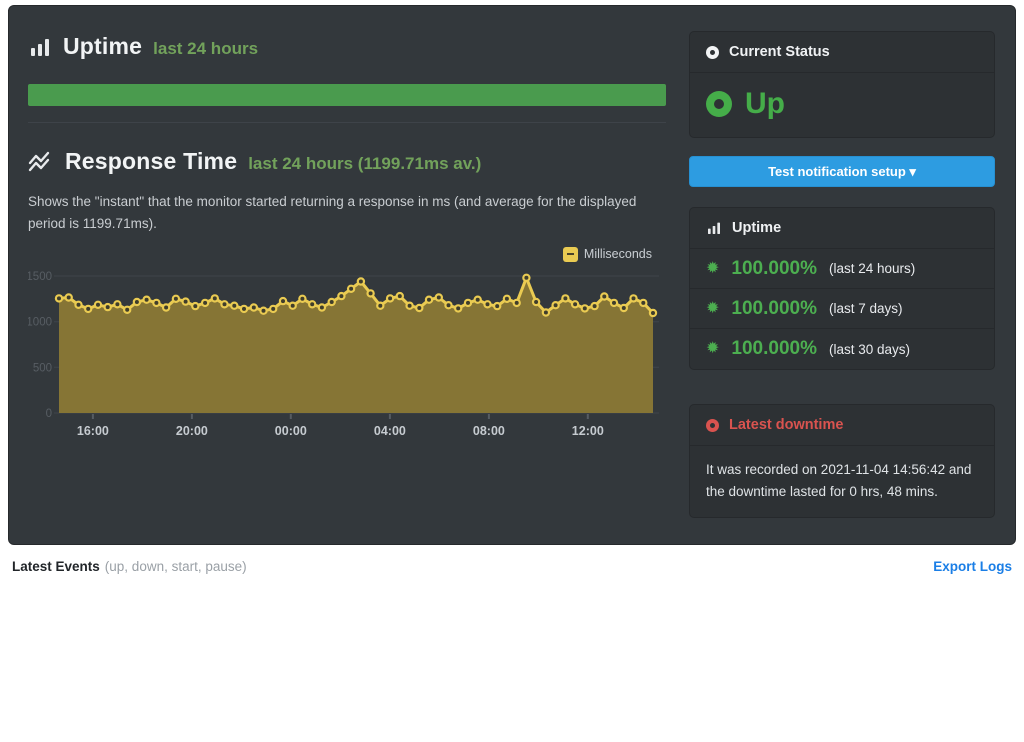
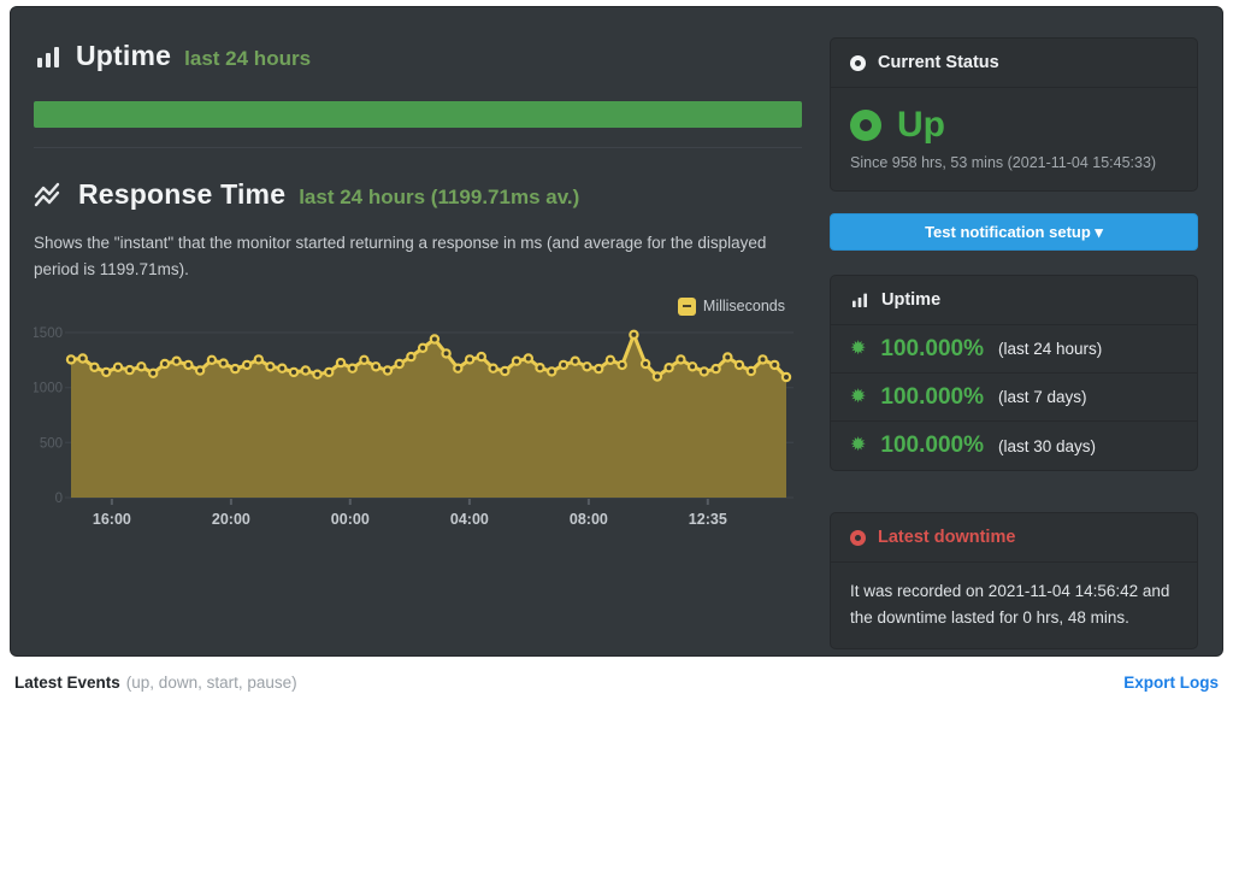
  Uptime
  last 24 hours
  Response Time
  last 24 hours (1199.71ms av.)
  Shows the "instant" that the monitor started returning a response in ms (and average for the displayed period is 1199.71ms).
  Milliseconds
  0
  500
  1000
  1500
  16:00
  20:00
  00:00
  04:00
  08:00
- 12:00
+ 12:35
  Current Status
  Up
+ Since 958 hrs, 53 mins (2021-11-04 15:45:33)
  Test notification setup ▾
  Uptime
  ✹
  100.000%
  (last 24 hours)
  ✹
  100.000%
  (last 7 days)
  ✹
  100.000%
  (last 30 days)
  Latest downtime
  It was recorded on 2021-11-04 14:56:42 and the downtime lasted for 0 hrs, 48 mins.
  Latest Events
  (up, down, start, pause)
  Export Logs
